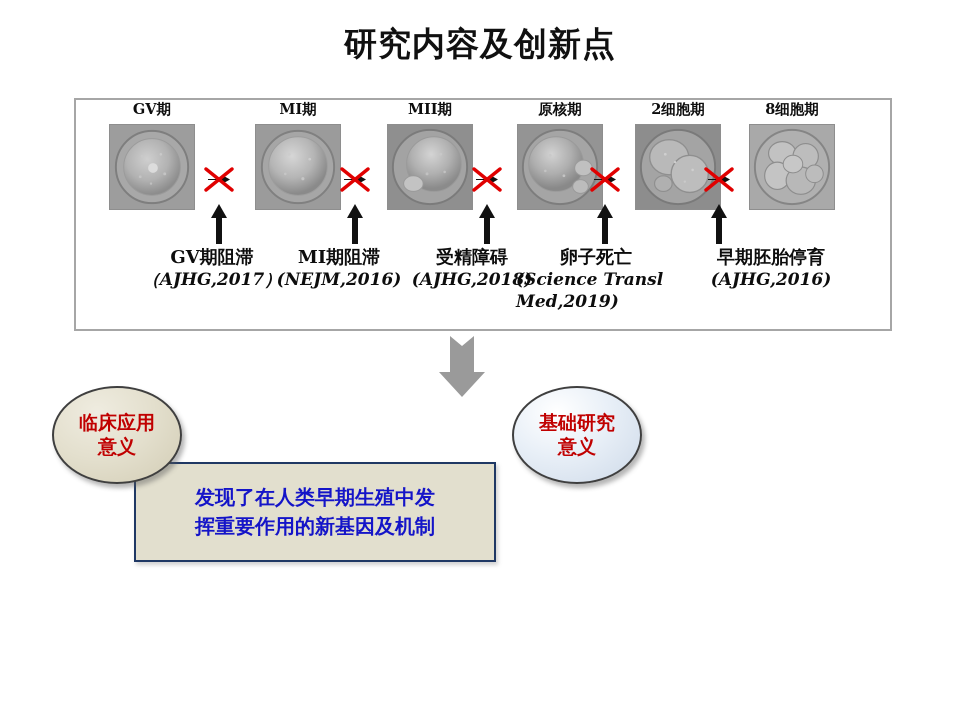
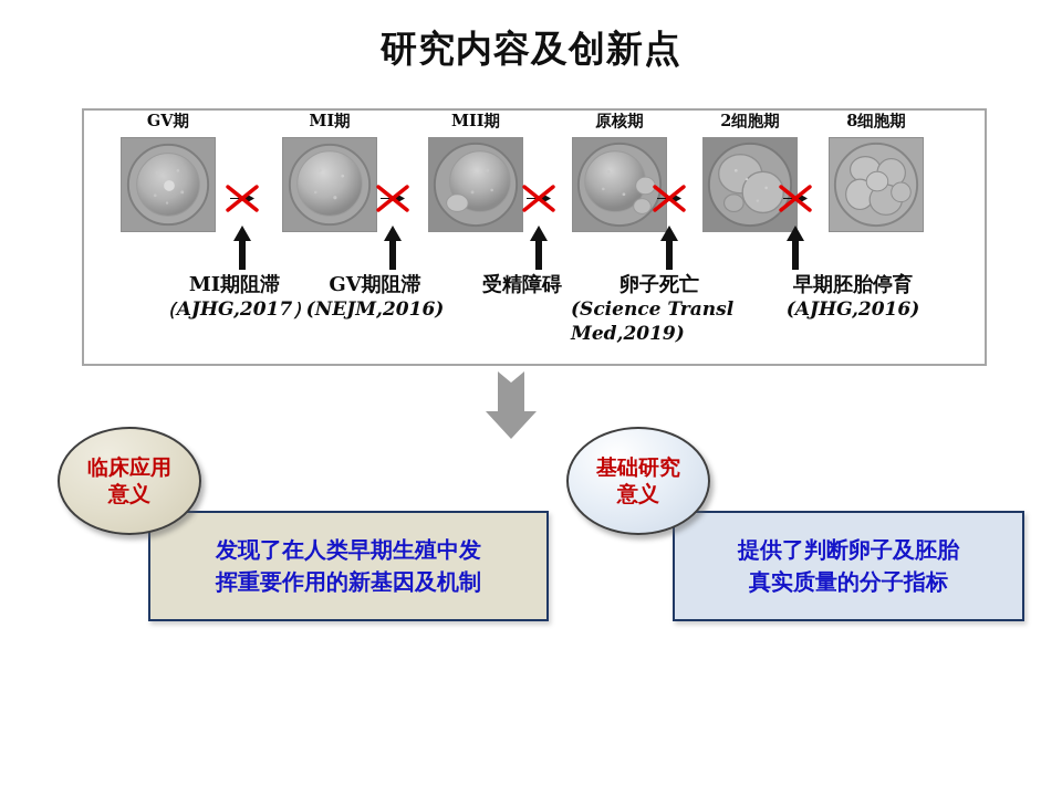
  研究内容及创新点
  GV期
  MI期
  MII期
  原核期
  2细胞期
  8细胞期
- GV期阻滞
+ MI期阻滞
  （AJHG,2017）
- MI期阻滞
+ GV期阻滞
  (NEJM,2016)
  受精障碍
- (AJHG,2018)
  卵子死亡
  (Science Transl Med,2019)
  早期胚胎停育
  (AJHG,2016)
  临床应用
  意义
  发现了在人类早期生殖中发
  挥重要作用的新基因及机制
  基础研究
  意义
+ 提供了判断卵子及胚胎
+ 真实质量的分子指标
